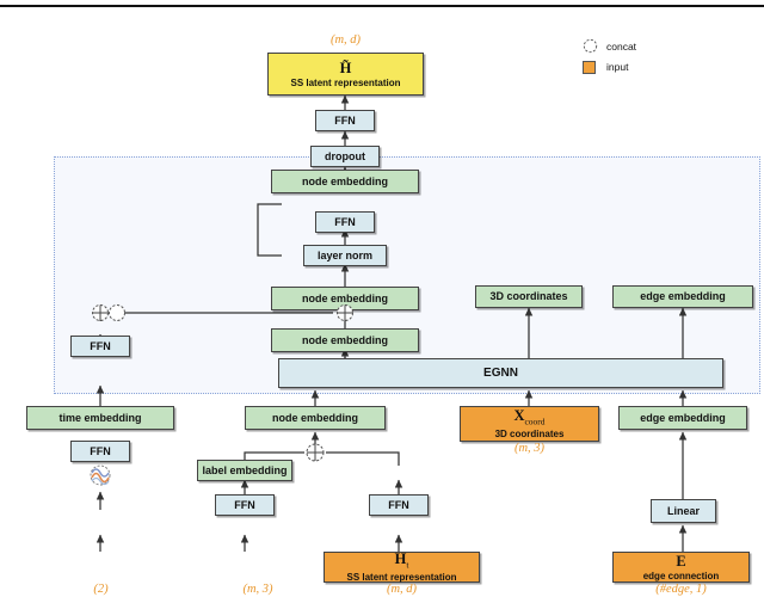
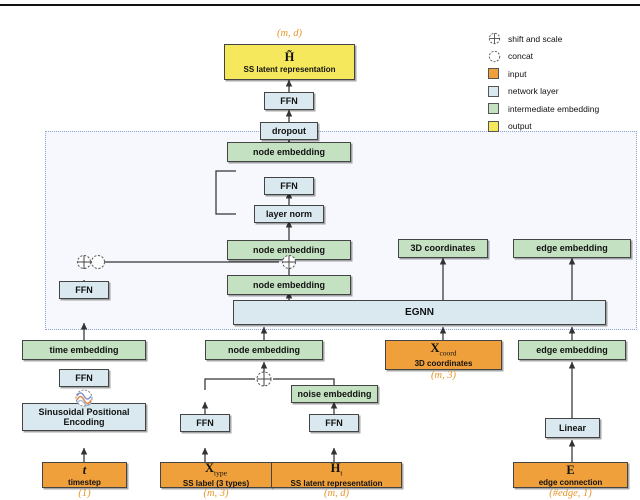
  H̃
  SS latent representation
  (m, d)
  FFN
  dropout
  node embedding
  FFN
  layer norm
  node embedding
  node embedding
  3D coordinates
  edge embedding
  EGNN
  FFN
  time embedding
  FFN
+ Sinusoidal Positional Encoding
+ t
+ timestep
- (2)
+ (1)
  node embedding
- label embedding
  FFN
+ Xtype
+ SS label (3 types)
  (m, 3)
+ noise embedding
  FFN
  Ht
  SS latent representation
  (m, d)
  Xcoord
  3D coordinates
  (m, 3)
  edge embedding
  Linear
  E
  edge connection
  (#edge, 1)
+ shift and scale
  concat
  input
+ network layer
+ intermediate embedding
+ output
